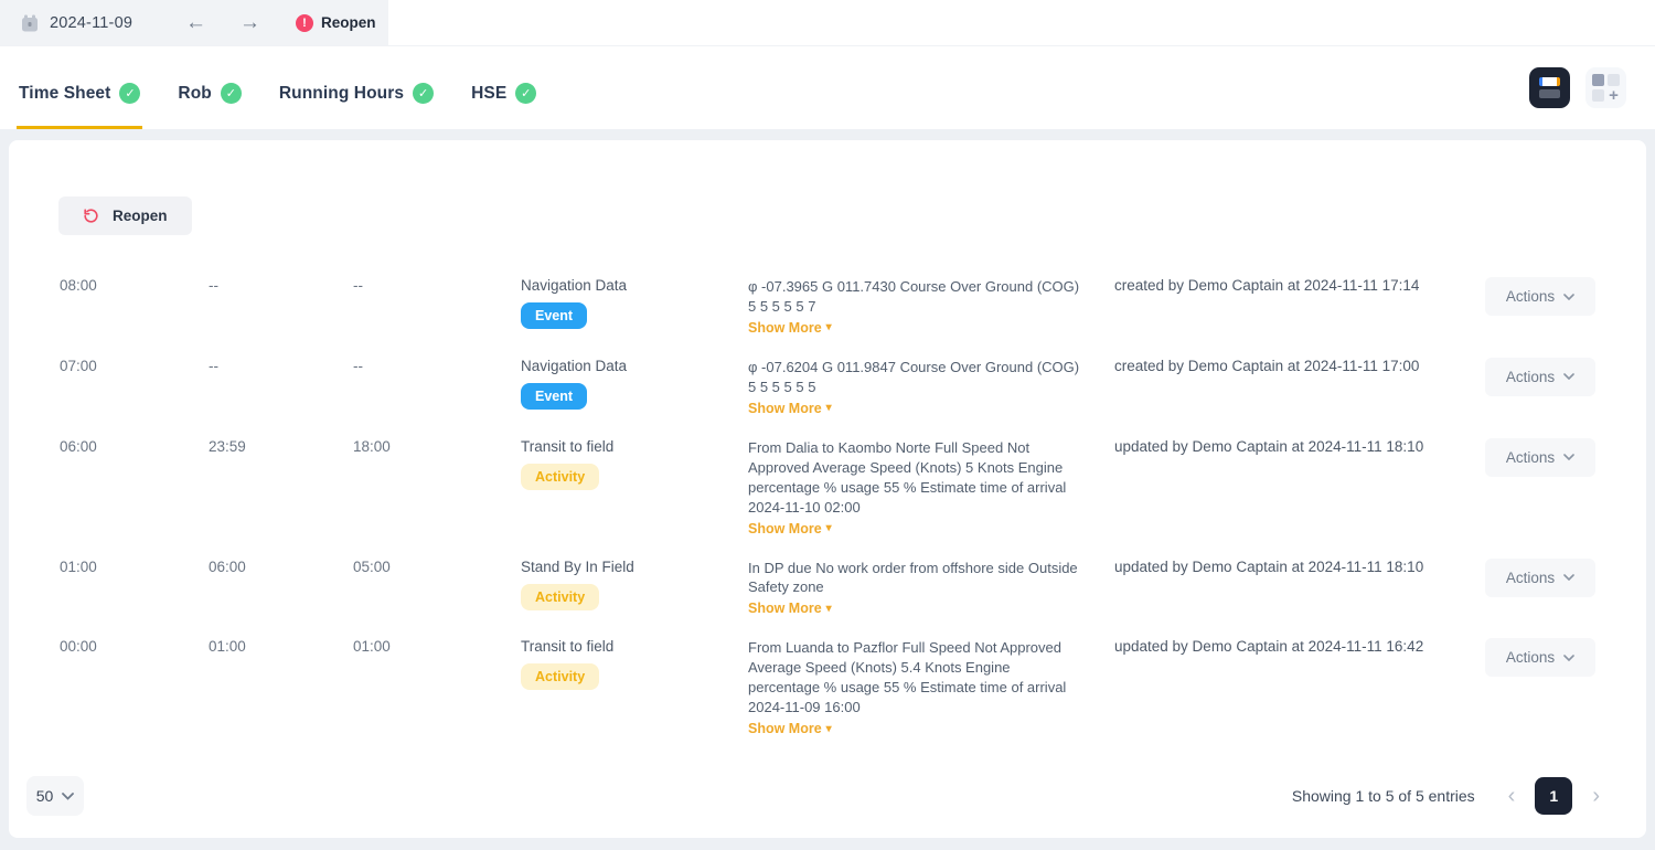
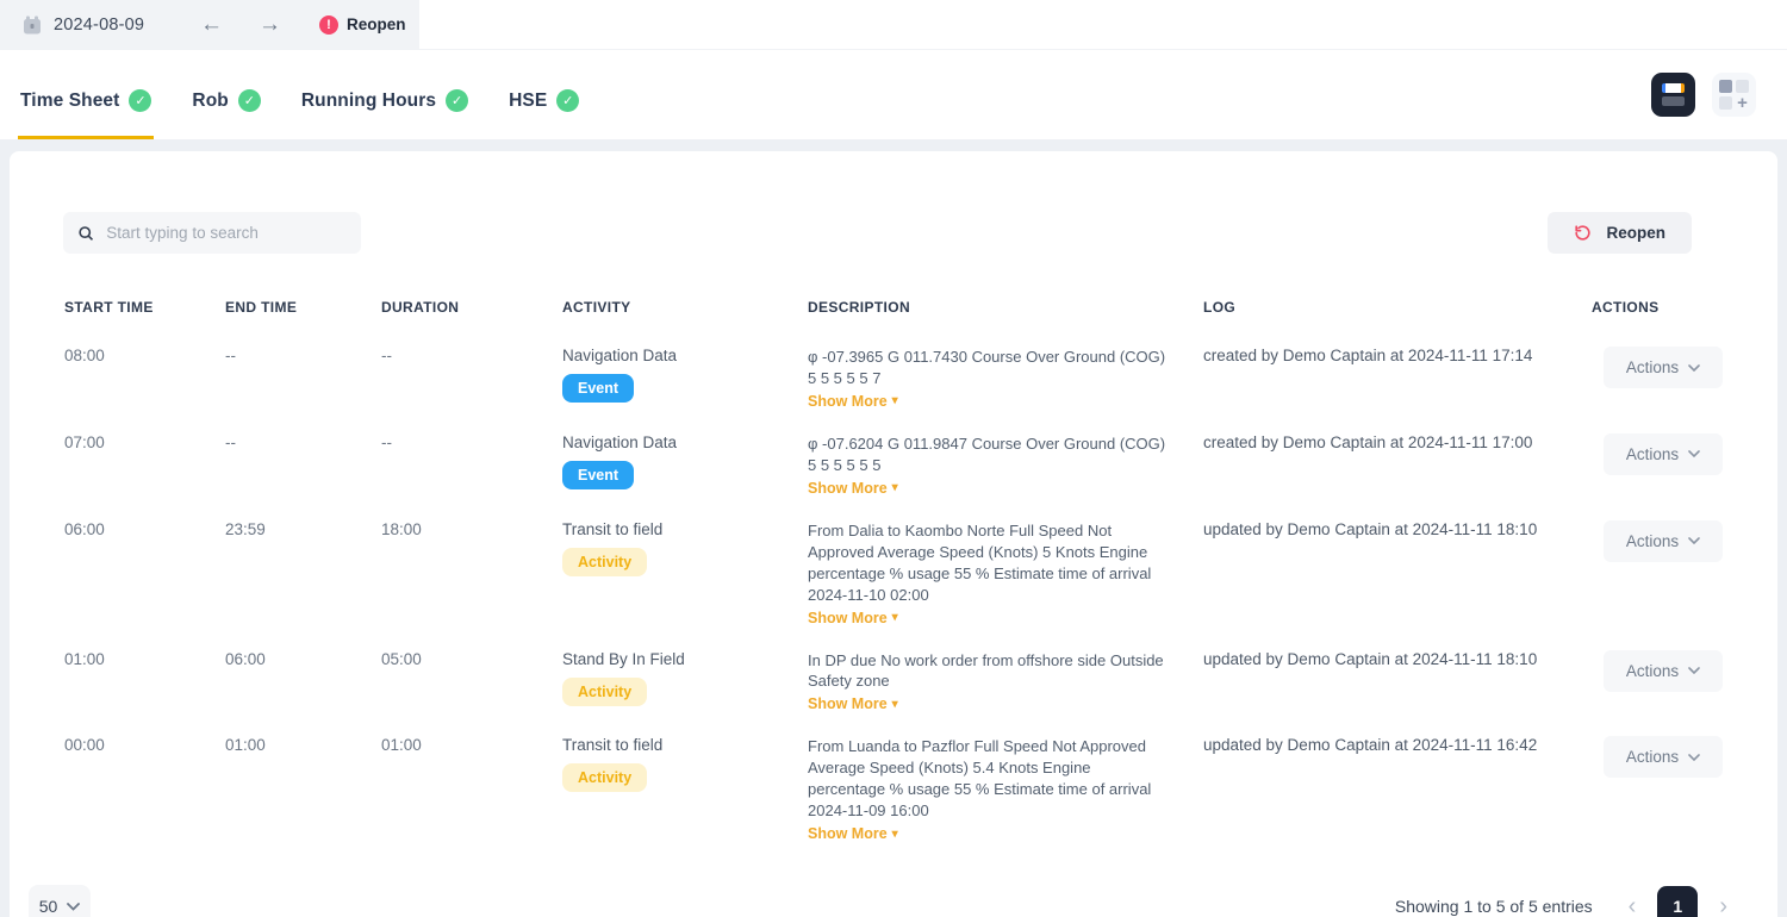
- 2024-11-09
+ 2024-08-09
  ←
  →
  !
  Reopen
  Time Sheet
  ✓
  Rob
  ✓
  Running Hours
  ✓
  HSE
  ✓
  +
+ Start typing to search
  Reopen
+ START TIME
+ END TIME
+ DURATION
+ ACTIVITY
+ DESCRIPTION
+ LOG
+ ACTIONS
  08:00
  --
  --
  Navigation Data
  Event
  φ -07.3965 G 011.7430 Course Over Ground (COG) 5 5 5 5 5 7
  Show More
  ▾
  created by Demo Captain at 2024-11-11 17:14
  Actions
  07:00
  --
  --
  Navigation Data
  Event
  φ -07.6204 G 011.9847 Course Over Ground (COG) 5 5 5 5 5 5
  Show More
  ▾
  created by Demo Captain at 2024-11-11 17:00
  Actions
  06:00
  23:59
  18:00
  Transit to field
  Activity
  From Dalia to Kaombo Norte Full Speed Not Approved Average Speed (Knots) 5 Knots Engine percentage % usage 55 % Estimate time of arrival 2024-11-10 02:00
  Show More
  ▾
  updated by Demo Captain at 2024-11-11 18:10
  Actions
  01:00
  06:00
  05:00
  Stand By In Field
  Activity
  In DP due No work order from offshore side Outside Safety zone
  Show More
  ▾
  updated by Demo Captain at 2024-11-11 18:10
  Actions
  00:00
  01:00
  01:00
  Transit to field
  Activity
  From Luanda to Pazflor Full Speed Not Approved Average Speed (Knots) 5.4 Knots Engine percentage % usage 55 % Estimate time of arrival 2024-11-09 16:00
  Show More
  ▾
  updated by Demo Captain at 2024-11-11 16:42
  Actions
  50
  Showing 1 to 5 of 5 entries
  ‹
  1
  ›
